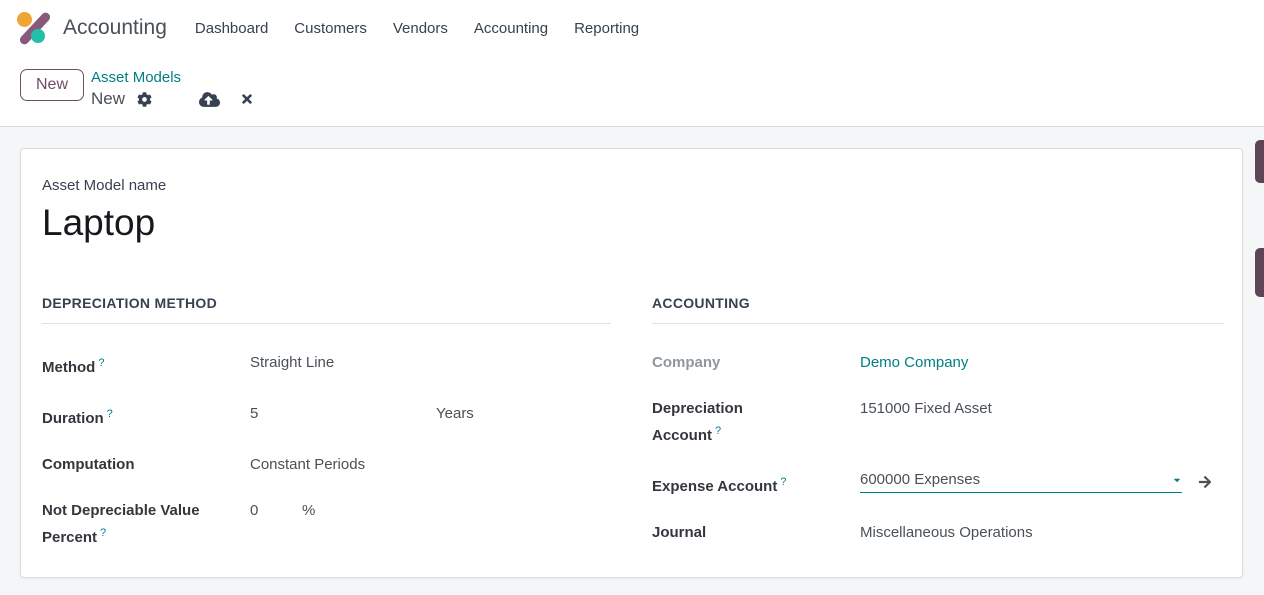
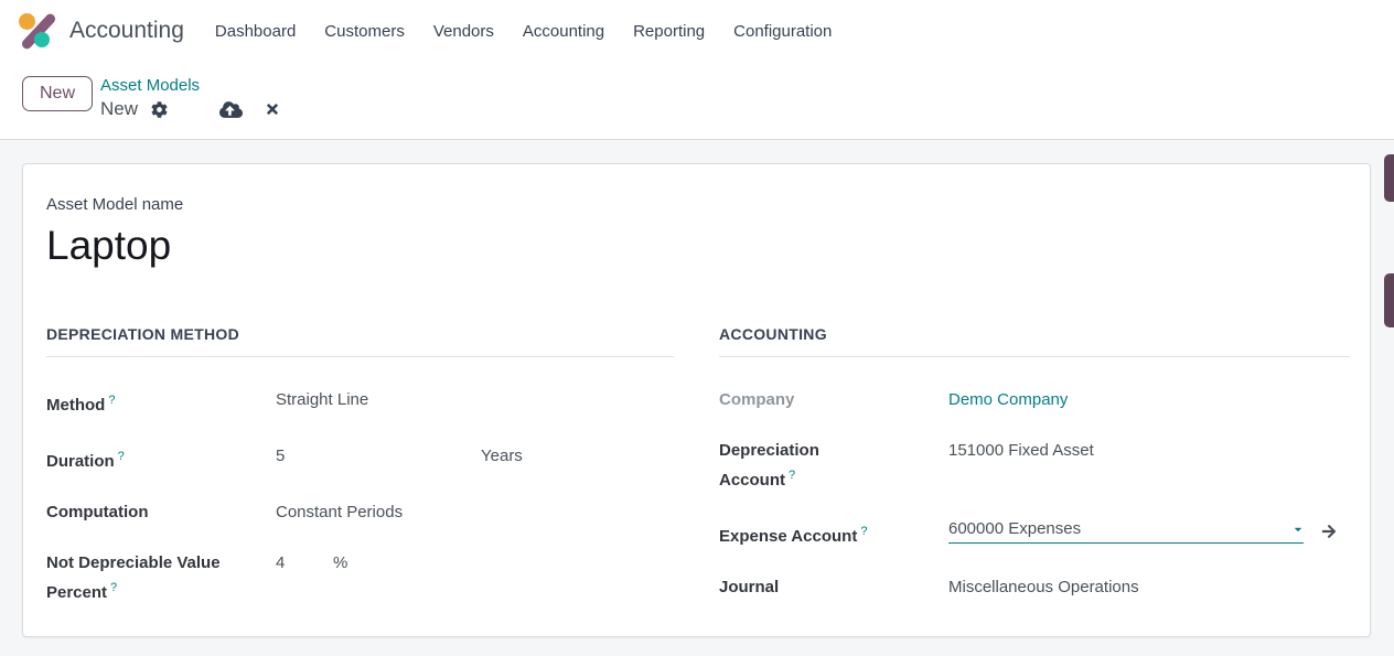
  Accounting
  Dashboard
  Customers
  Vendors
  Accounting
  Reporting
+ Configuration
  New
  Asset Models
  New
  Asset Model name
  Laptop
  DEPRECIATION METHOD
  Method ?
  Straight Line
  Duration ?
  5
  Years
  Computation
  Constant Periods
  Not Depreciable Value Percent ?
- 0
+ 4
  %
  ACCOUNTING
  Company
  Demo Company
  Depreciation Account ?
  151000 Fixed Asset
  Expense Account ?
  600000 Expenses
  Journal
  Miscellaneous Operations
